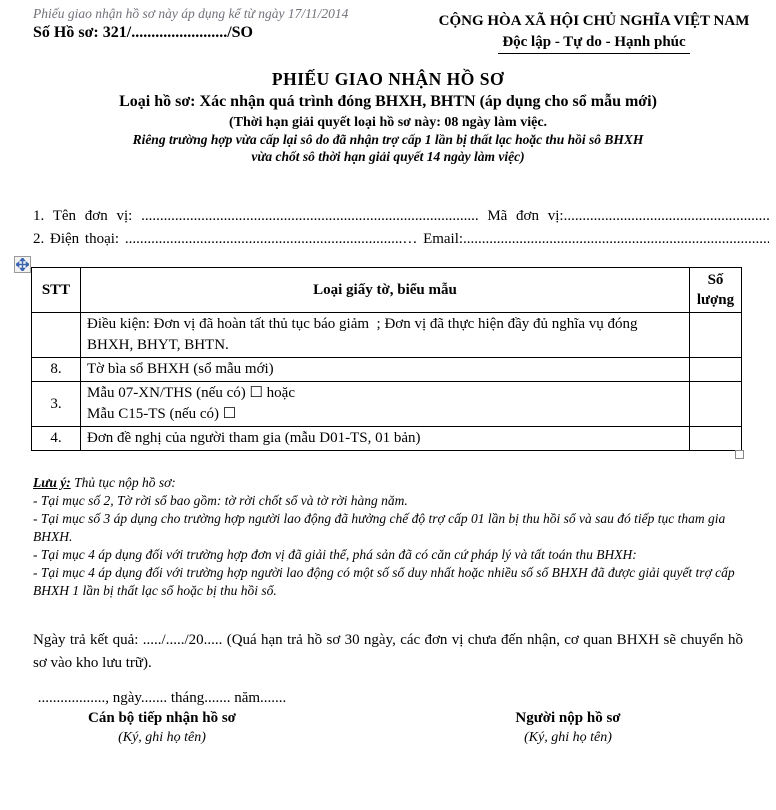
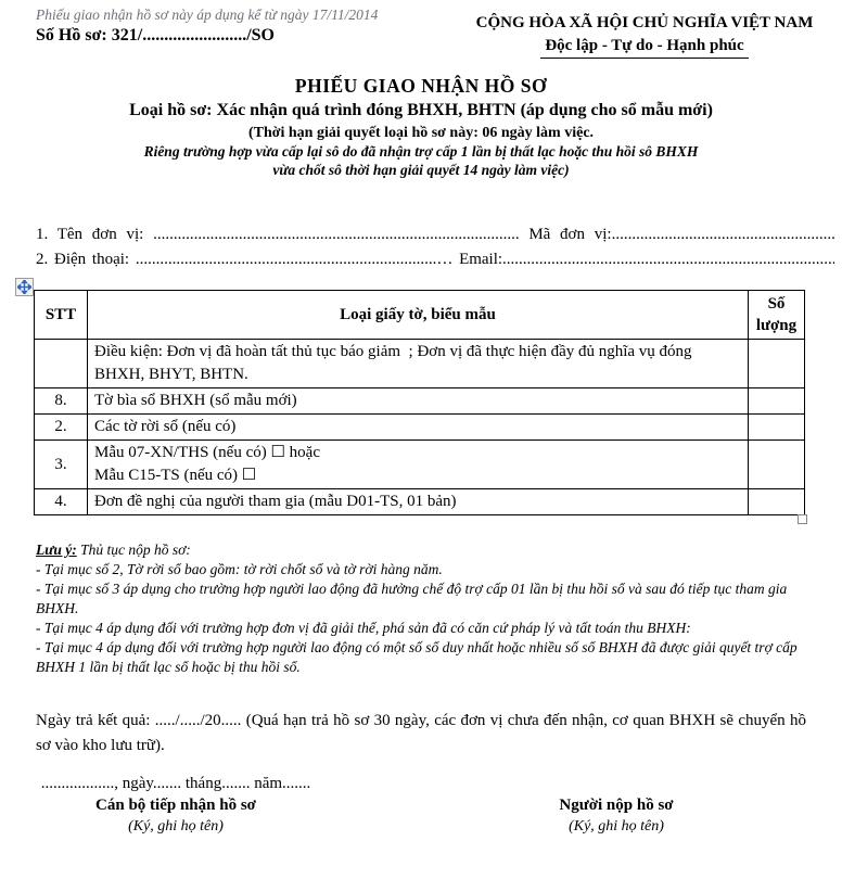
  Phiếu giao nhận hồ sơ này áp dụng kể từ ngày 17/11/2014
  Số Hồ sơ: 321/......................../SO
  CỘNG HÒA XÃ HỘI CHỦ NGHĨA VIỆT NAM
  Độc lập - Tự do - Hạnh phúc
  PHIẾU GIAO NHẬN HỒ SƠ
  Loại hồ sơ: Xác nhận quá trình đóng BHXH, BHTN (áp dụng cho sổ mẫu mới)
- (Thời hạn giải quyết loại hồ sơ này: 08 ngày làm việc.
+ (Thời hạn giải quyết loại hồ sơ này: 06 ngày làm việc.
  Riêng trường hợp vừa cấp lại sô do đã nhận trợ cấp 1 lần bị thất lạc hoặc thu hồi sô BHXH
  vừa chốt sô thời hạn giải quyết 14 ngày làm việc)
  1. Tên đơn vị: .......................................................................................... Mã đơn vị:.......................................................
  2. Điện thoại: ..........................................................................… Email:..................................................................................
  STT	Loại giấy tờ, biểu mẫu	Số lượng
  	Điều kiện: Đơn vị đã hoàn tất thủ tục báo giảm ; Đơn vị đã thực hiện đầy đủ nghĩa vụ đóng BHXH, BHYT, BHTN.
  8.	Tờ bìa sổ BHXH (sổ mẫu mới)
+ 2.	Các tờ rời sổ (nếu có)
  3.	Mẫu 07-XN/THS (nếu có) ☐ hoặc Mẫu C15-TS (nếu có) ☐
  4.	Đơn đề nghị của người tham gia (mẫu D01-TS, 01 bản)
  Lưu ý: Thủ tục nộp hồ sơ:
  - Tại mục số 2, Tờ rời sổ bao gồm: tờ rời chốt sổ và tờ rời hàng năm.
  - Tại mục số 3 áp dụng cho trường hợp người lao động đã hưởng chế độ trợ cấp 01 lần bị thu hồi sổ và sau đó tiếp tục tham gia BHXH.
  - Tại mục 4 áp dụng đối với trường hợp đơn vị đã giải thể, phá sản đã có căn cứ pháp lý và tất toán thu BHXH:
  - Tại mục 4 áp dụng đối với trường hợp người lao động có một số sổ duy nhất hoặc nhiều số sổ BHXH đã được giải quyết trợ cấp BHXH 1 lần bị thất lạc sổ hoặc bị thu hồi sổ.
  Ngày trả kết quả: ...../...../20..... (Quá hạn trả hồ sơ 30 ngày, các đơn vị chưa đến nhận, cơ quan BHXH sẽ chuyển hồ sơ vào kho lưu trữ).
  .................., ngày....... tháng....... năm.......
  Cán bộ tiếp nhận hồ sơ
  (Ký, ghi họ tên)
  Người nộp hồ sơ
  (Ký, ghi họ tên)
